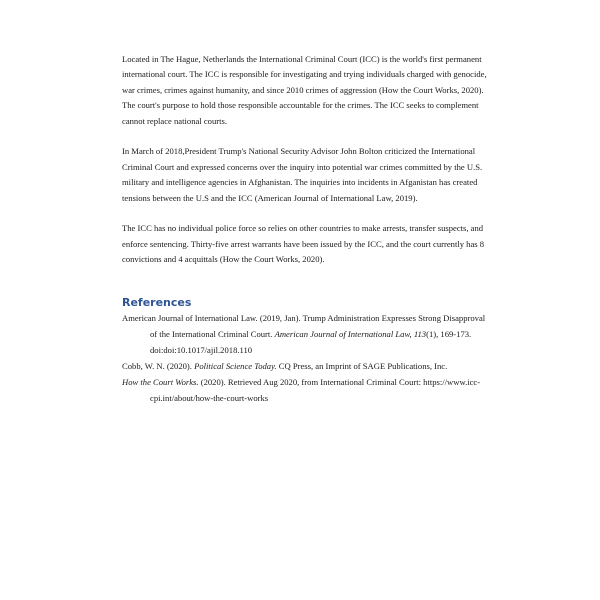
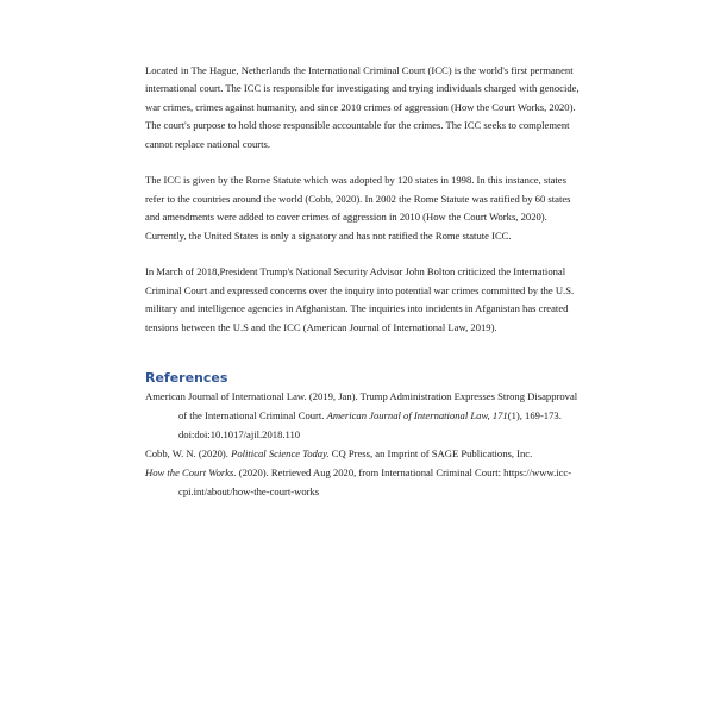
  Located in The Hague, Netherlands the International Criminal Court (ICC) is the world's first permanent international court. The ICC is responsible for investigating and trying individuals charged with genocide, war crimes, crimes against humanity, and since 2010 crimes of aggression (How the Court Works, 2020). The court's purpose to hold those responsible accountable for the crimes. The ICC seeks to complement cannot replace national courts.
+ The ICC is given by the Rome Statute which was adopted by 120 states in 1998. In this instance, states refer to the countries around the world (Cobb, 2020). In 2002 the Rome Statute was ratified by 60 states and amendments were added to cover crimes of aggression in 2010 (How the Court Works, 2020). Currently, the United States is only a signatory and has not ratified the Rome statute ICC.
  In March of 2018,President Trump's National Security Advisor John Bolton criticized the International Criminal Court and expressed concerns over the inquiry into potential war crimes committed by the U.S. military and intelligence agencies in Afghanistan. The inquiries into incidents in Afganistan has created tensions between the U.S and the ICC (American Journal of International Law, 2019).
- The ICC has no individual police force so relies on other countries to make arrests, transfer suspects, and enforce sentencing. Thirty-five arrest warrants have been issued by the ICC, and the court currently has 8 convictions and 4 acquittals (How the Court Works, 2020).
  References
- American Journal of International Law. (2019, Jan). Trump Administration Expresses Strong Disapproval of the International Criminal Court. American Journal of International Law, 113(1), 169-173. doi:doi:10.1017/ajil.2018.110
+ American Journal of International Law. (2019, Jan). Trump Administration Expresses Strong Disapproval of the International Criminal Court. American Journal of International Law, 171(1), 169-173. doi:doi:10.1017/ajil.2018.110
  Cobb, W. N. (2020). Political Science Today. CQ Press, an Imprint of SAGE Publications, Inc.
  How the Court Works. (2020). Retrieved Aug 2020, from International Criminal Court: https://www.icc-cpi.int/about/how-the-court-works
